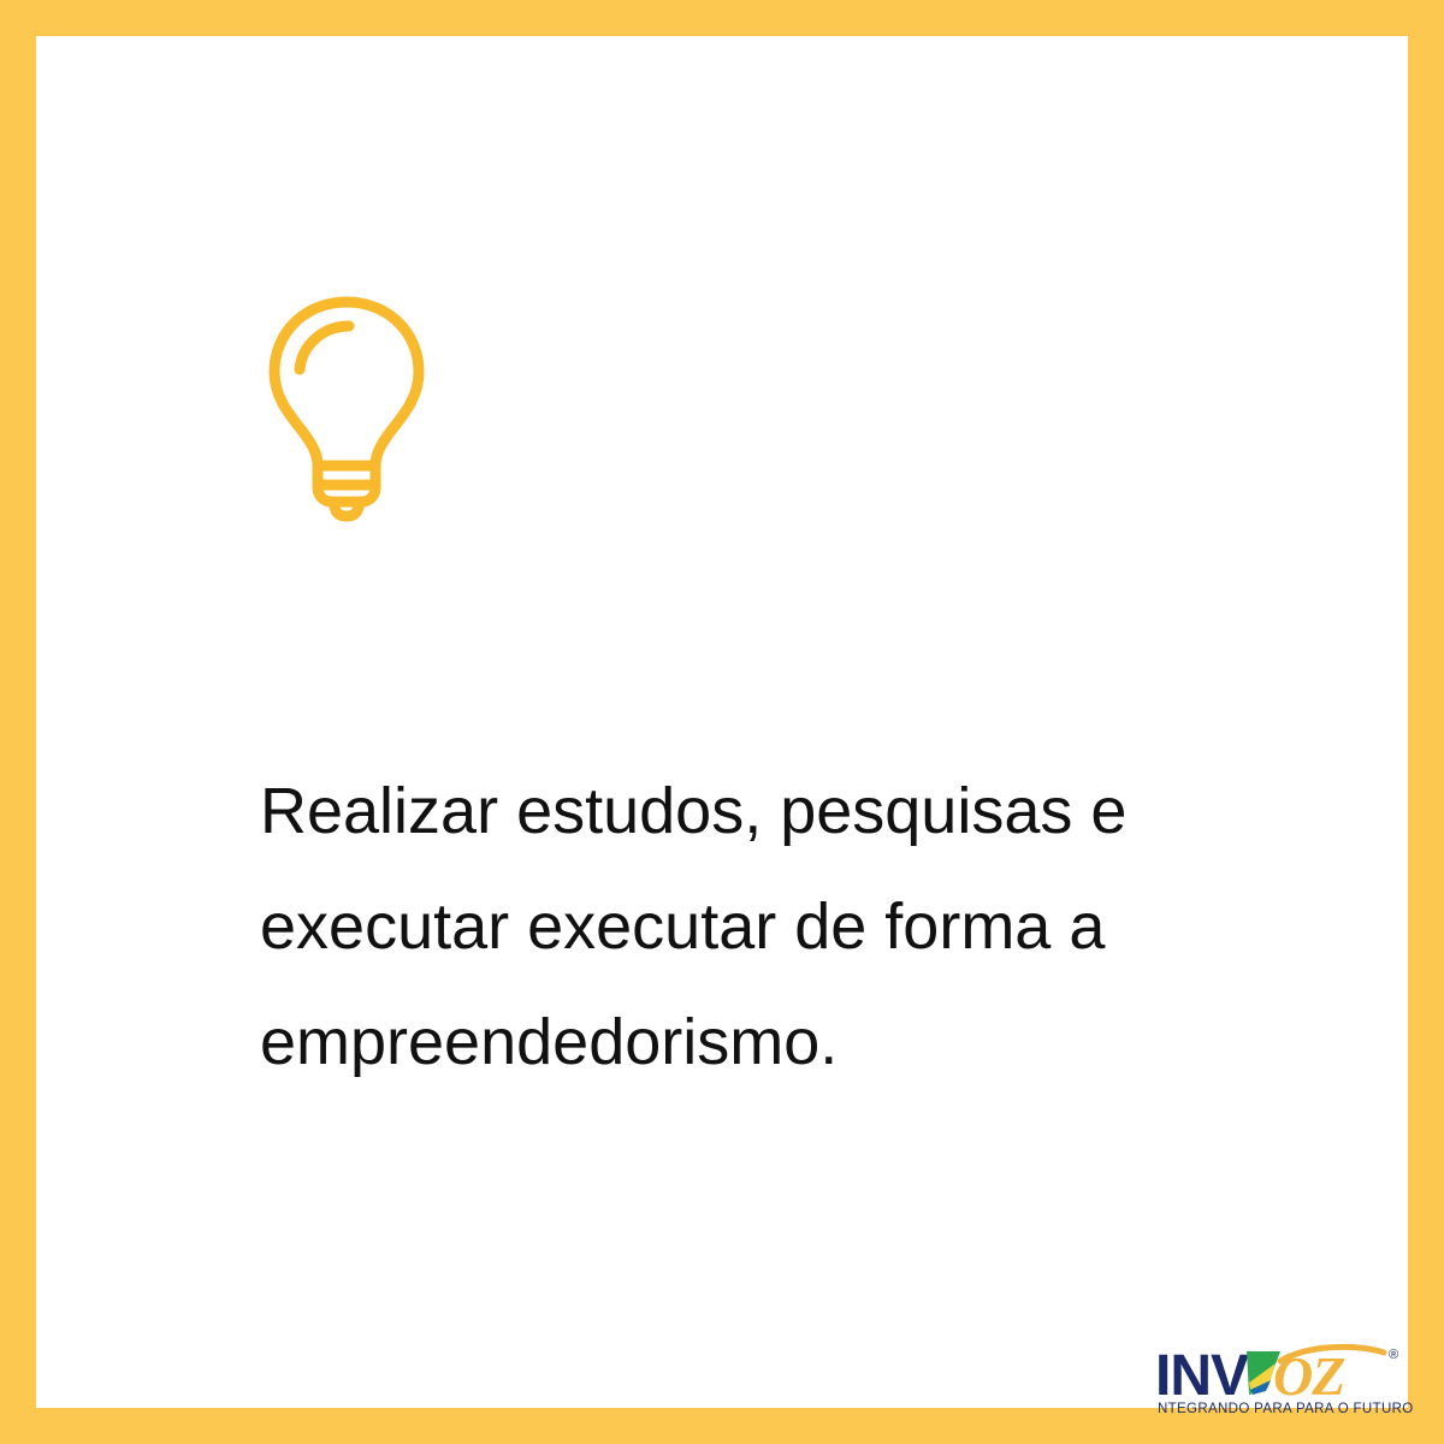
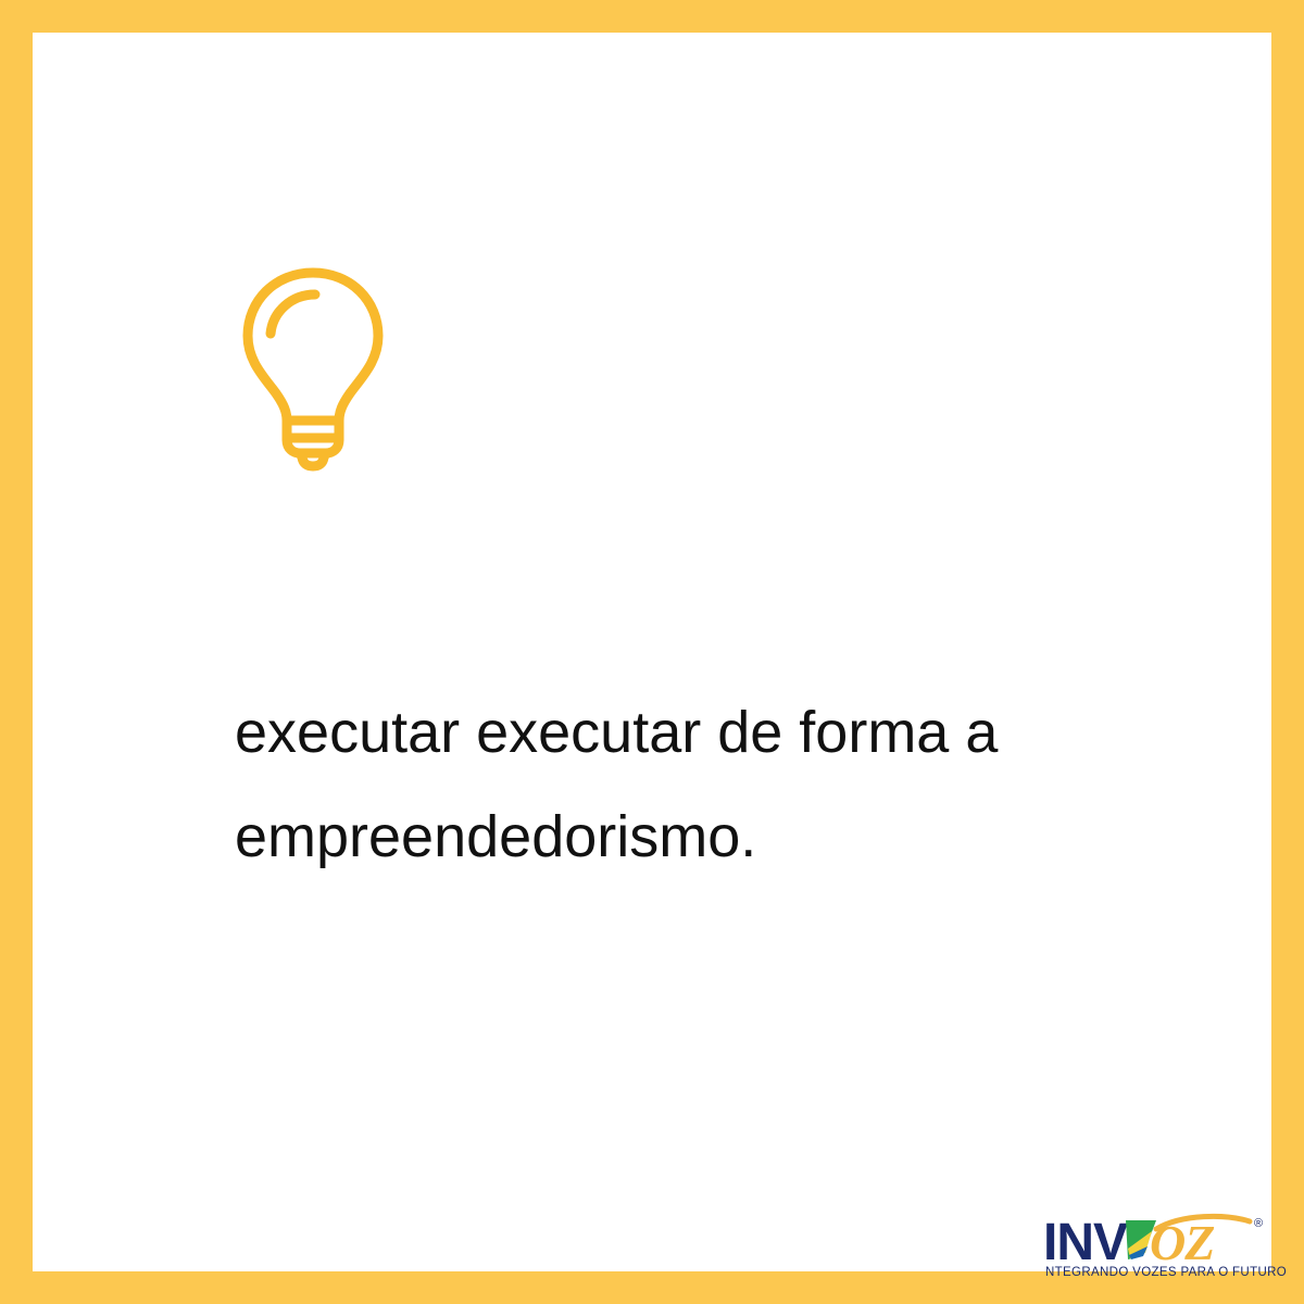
- Realizar estudos, pesquisas e
  executar executar de forma a
  empreendedorismo.
  INV
  OZ
  ®
- NTEGRANDO PARA PARA O FUTURO
+ NTEGRANDO VOZES PARA O FUTURO
